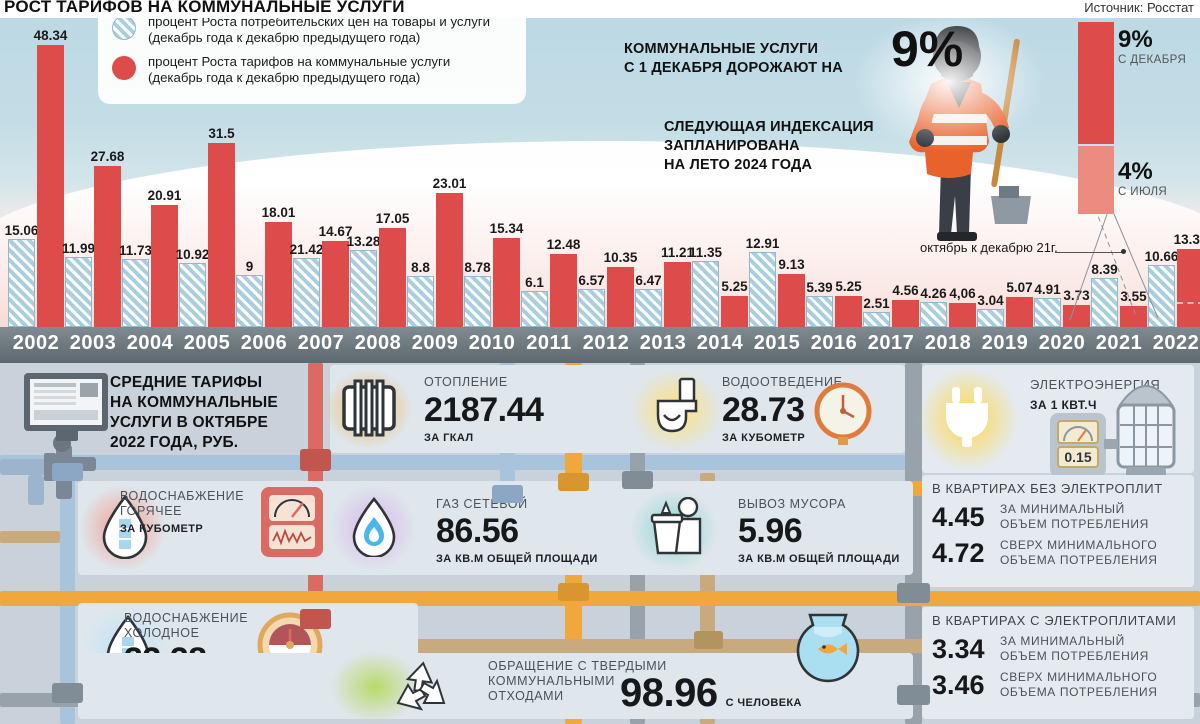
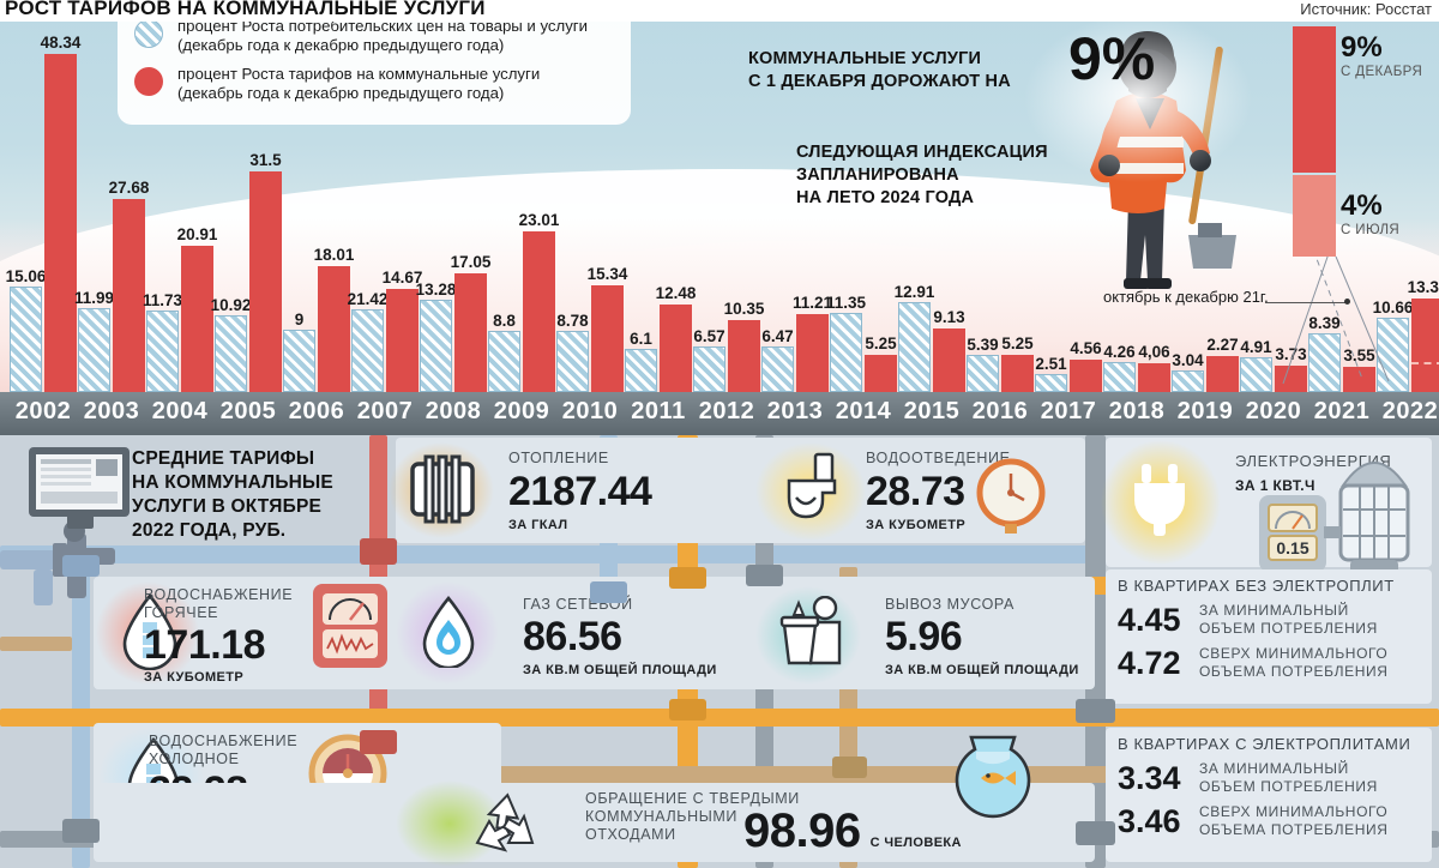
  РОСТ ТАРИФОВ НА КОММУНАЛЬНЫЕ УСЛУГИ
  Источник: Росстат
  15.06
  48.34
  11.99
  27.68
  11.73
  20.91
  10.92
  31.5
  9
  18.01
  21.42
  14.67
  13.28
  17.05
  8.8
  23.01
  8.78
  15.34
  6.1
  12.48
  6.57
  10.35
  6.47
  11.21
  11.35
  5.25
  12.91
  9.13
  5.39
  5.25
  2.51
  4.56
  4.26
  4,06
  3.04
- 5.07
+ 2.27
  4.91
  3.3
  8.39
  3.55
  10.66
  13.3
  2002
  2003
  2004
  2005
  2006
  2007
  2008
  2009
  2010
  2011
  2012
  2013
  2014
  2015
  2016
  2017
  2018
  2019
  2020
  2021
  2022
  процент Роста потребительских цен на товары и услуги
  (декабрь года к декабрю предыдущего года)
  процент Роста тарифов на коммунальные услуги
  (декабрь года к декабрю предыдущего года)
  КОММУНАЛЬНЫЕ УСЛУГИ
  С 1 ДЕКАБРЯ ДОРОЖАЮТ НА
  9%
  СЛЕДУЮЩАЯ ИНДЕКСАЦИЯ
  ЗАПЛАНИРОВАНА
  НА ЛЕТО 2024 ГОДА
  9%
  С ДЕКАБРЯ
  4%
  С ИЮЛЯ
  октябрь к декабрю 21г.
  СРЕДНИЕ ТАРИФЫ
  НА КОММУНАЛЬНЫЕ
  УСЛУГИ В ОКТЯБРЕ
  2022 ГОДА, РУБ.
  ОТОПЛЕНИЕ
  2187.44
  ЗА ГКАЛ
  ВОДООТВЕДЕНИЕ
  28.73
  ЗА КУБОМЕТР
  ВОДОСНАБЖЕНИЕ
  ГОРЯЧЕЕ
+ 171.18
  ЗА КУБОМЕТР
  ГАЗ СЕТЕВОЙ
  86.56
  ЗА КВ.М ОБЩЕЙ ПЛОЩАДИ
  ВЫВОЗ МУСОРА
  5.96
  ЗА КВ.М ОБЩЕЙ ПЛОЩАДИ
  ВОДОСНАБЖЕНИЕ
  ХОЛОДНОЕ
  ОБРАЩЕНИЕ С ТВЕРДЫМИ
  КОММУНАЛЬНЫМИ
  ОТХОДАМИ
  98.96
  С ЧЕЛОВЕКА
  ЭЛЕКТРОЭНЕРГИЯ
  ЗА 1 КВТ.Ч
  0.15
  В КВАРТИРАХ БЕЗ ЭЛЕКТРОПЛИТ
  4.45
  ЗА МИНИМАЛЬНЫЙ
  ОБЪЕМ ПОТРЕБЛЕНИЯ
  4.72
  СВЕРХ МИНИМАЛЬНОГО
  ОБЪЕМА ПОТРЕБЛЕНИЯ
  В КВАРТИРАХ С ЭЛЕКТРОПЛИТАМИ
  3.34
  ЗА МИНИМАЛЬНЫЙ
  ОБЪЕМ ПОТРЕБЛЕНИЯ
  3.46
  СВЕРХ МИНИМАЛЬНОГО
  ОБЪЕМА ПОТРЕБЛЕНИЯ
